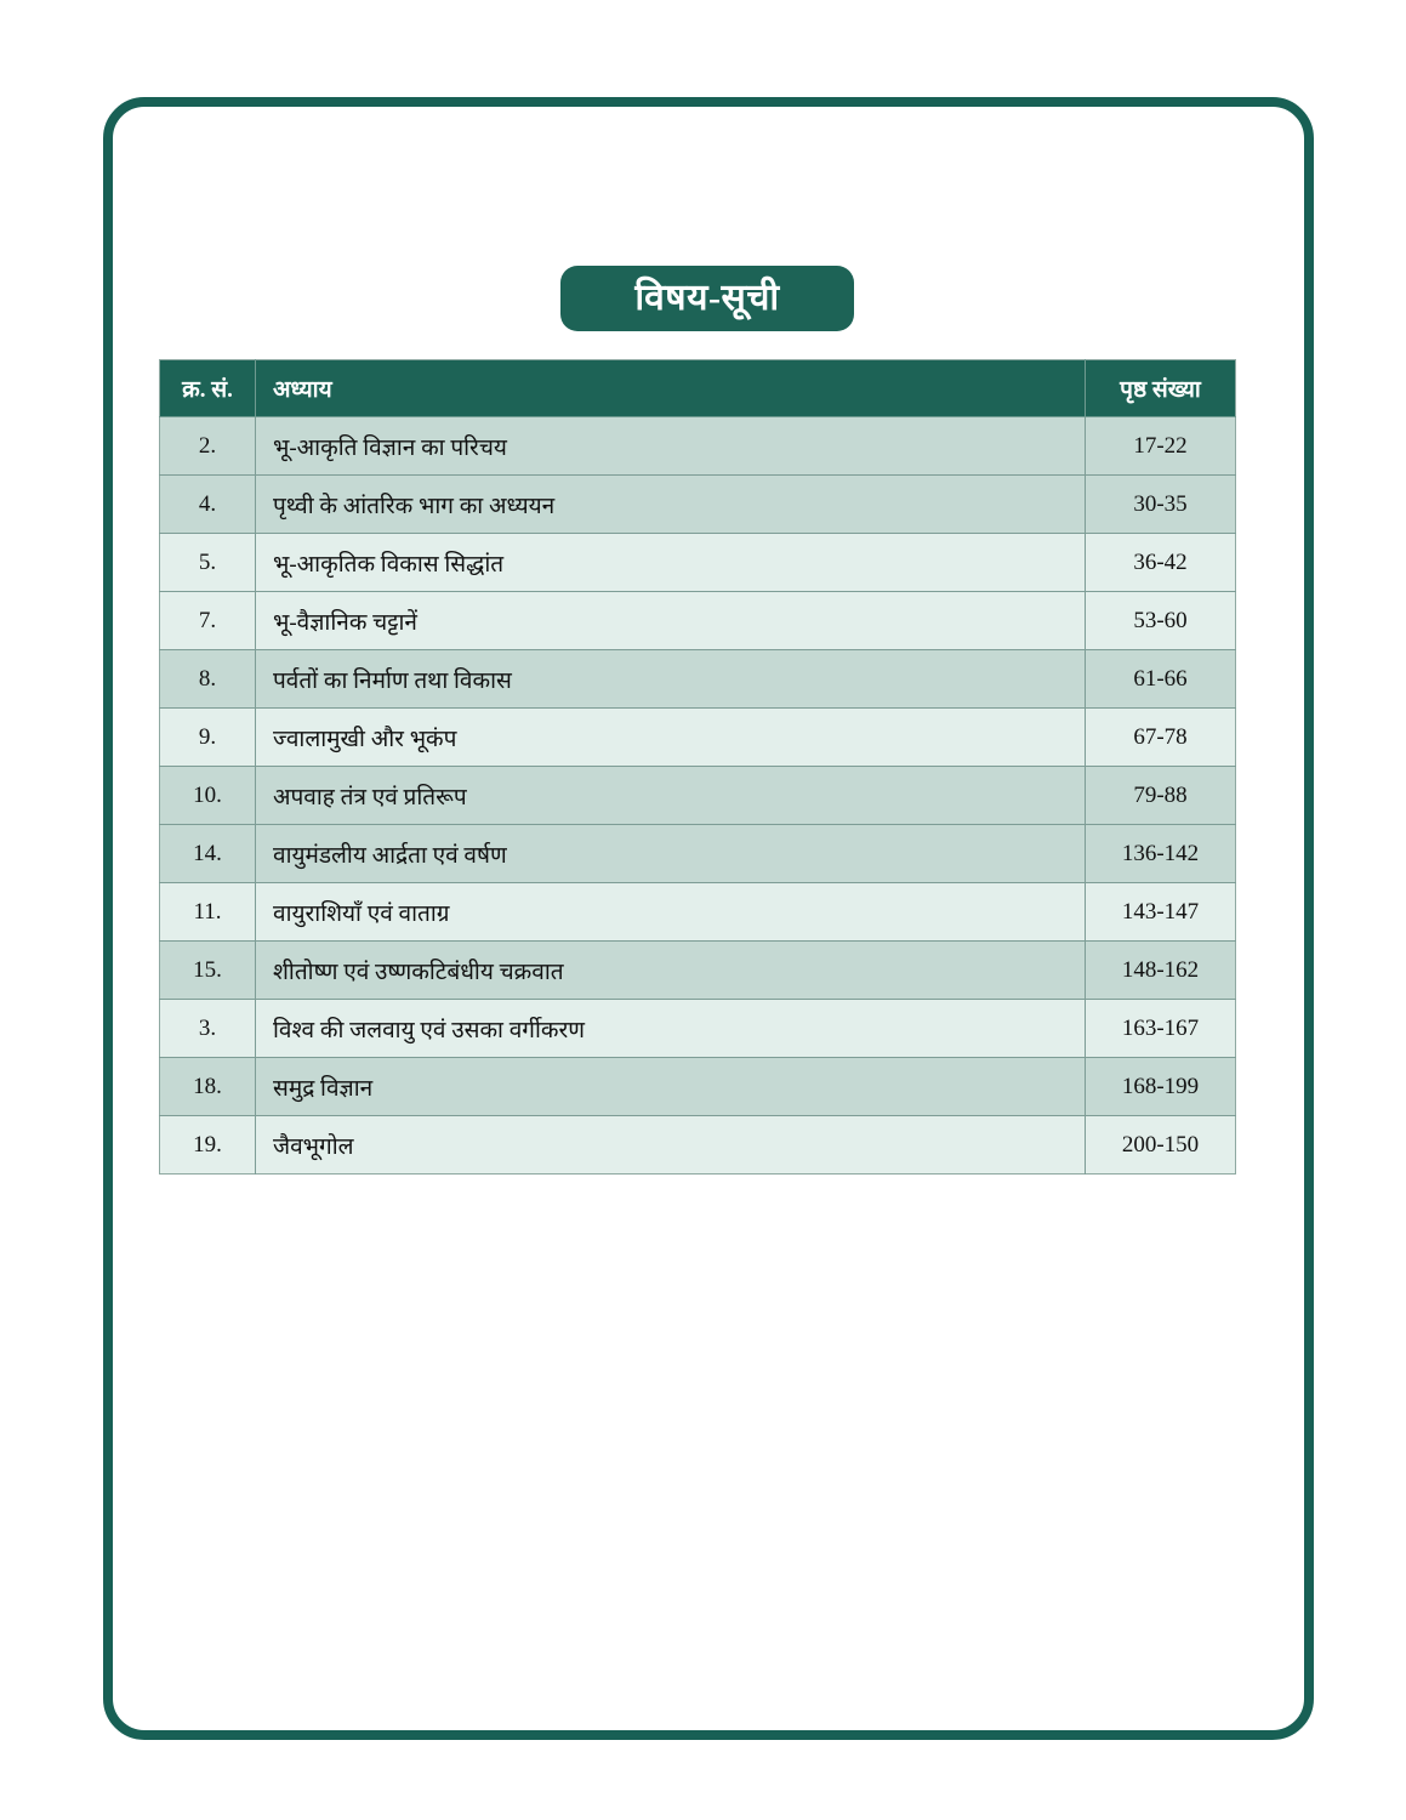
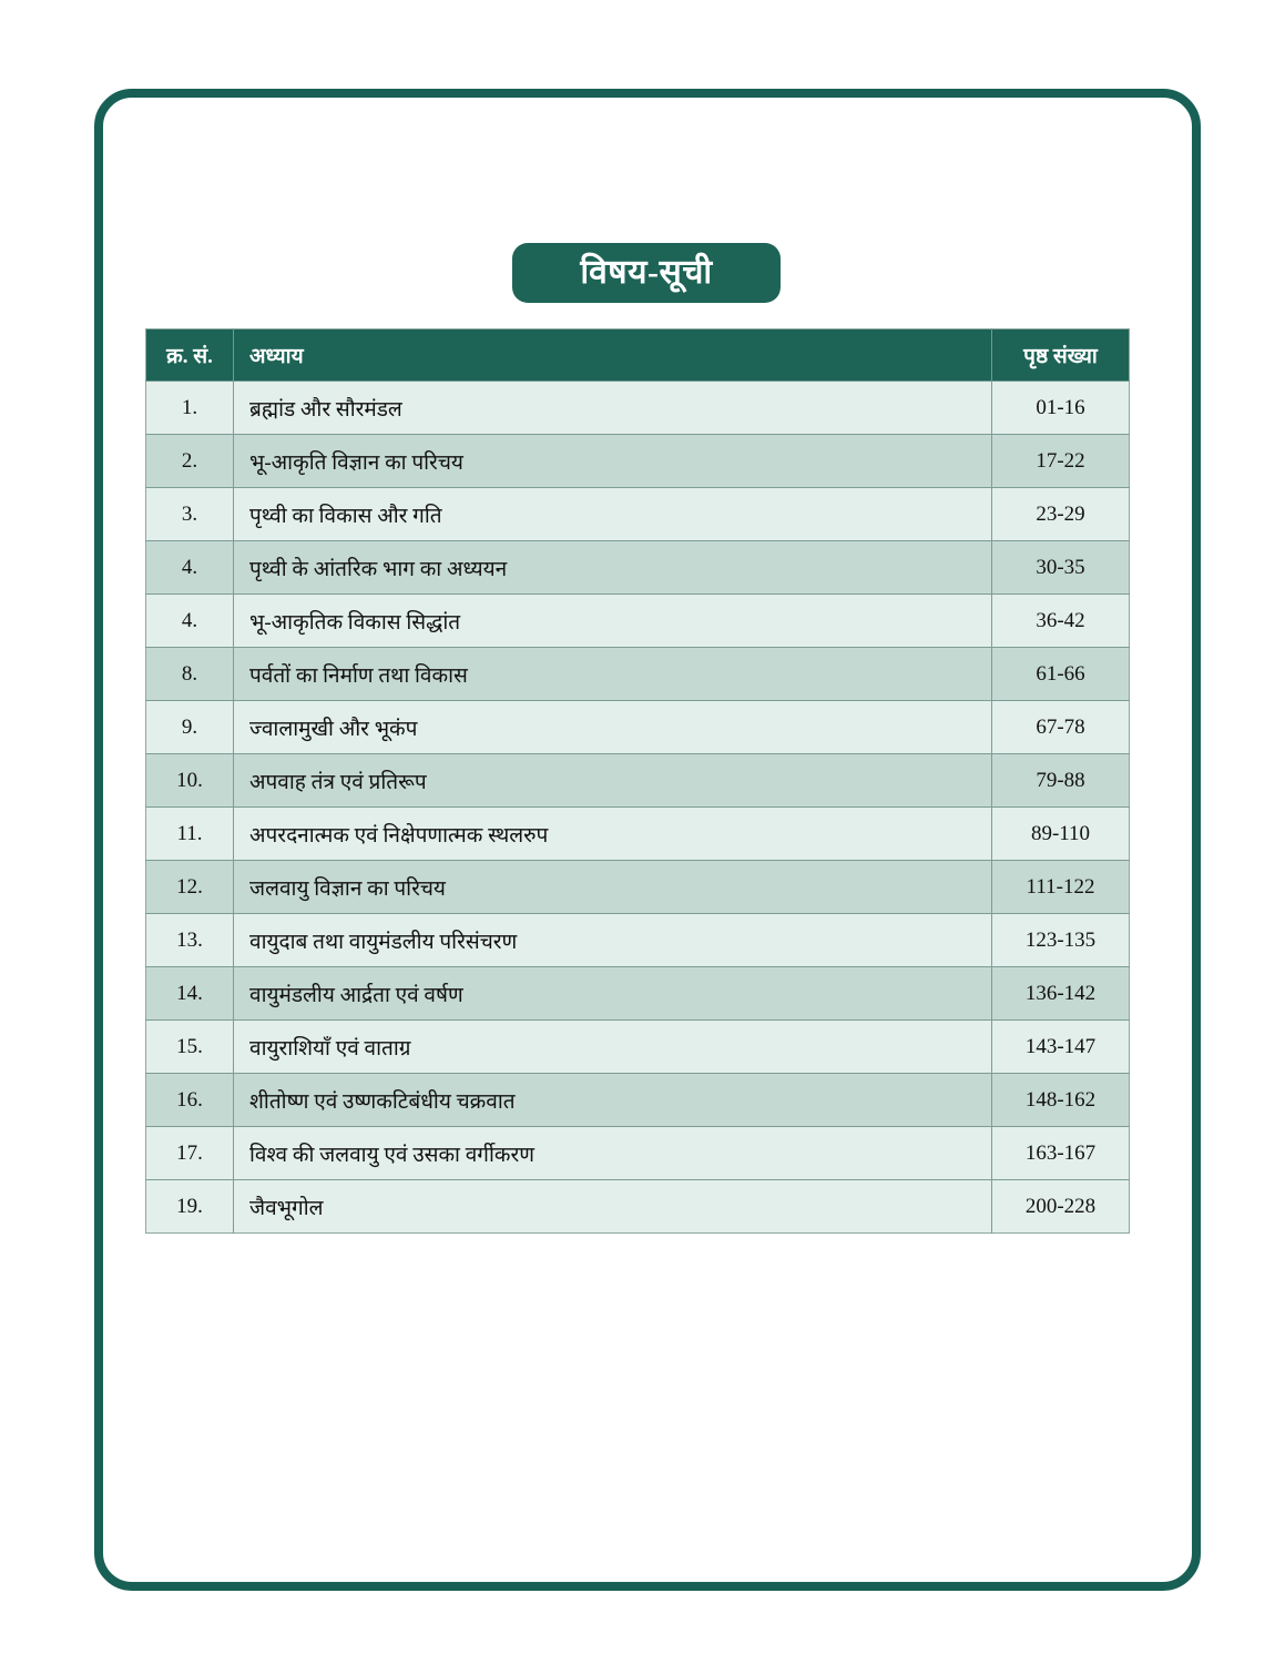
  विषय-सूची
  क्र. सं.	अध्याय	पृष्ठ संख्या
+ 1.	ब्रह्मांड और सौरमंडल	01-16
  2.	भू-आकृति विज्ञान का परिचय	17-22
+ 3.	पृथ्वी का विकास और गति	23-29
  4.	पृथ्वी के आंतरिक भाग का अध्ययन	30-35
- 5.	भू-आकृतिक विकास सिद्धांत	36-42
+ 4.	भू-आकृतिक विकास सिद्धांत	36-42
- 7.	भू-वैज्ञानिक चट्टानें	53-60
  8.	पर्वतों का निर्माण तथा विकास	61-66
  9.	ज्वालामुखी और भूकंप	67-78
  10.	अपवाह तंत्र एवं प्रतिरूप	79-88
+ 11.	अपरदनात्मक एवं निक्षेपणात्मक स्थलरुप	89-110
+ 12.	जलवायु विज्ञान का परिचय	111-122
+ 13.	वायुदाब तथा वायुमंडलीय परिसंचरण	123-135
  14.	वायुमंडलीय आर्द्रता एवं वर्षण	136-142
- 11.	वायुराशियाँ एवं वाताग्र	143-147
+ 15.	वायुराशियाँ एवं वाताग्र	143-147
- 15.	शीतोष्ण एवं उष्णकटिबंधीय चक्रवात	148-162
+ 16.	शीतोष्ण एवं उष्णकटिबंधीय चक्रवात	148-162
- 3.	विश्व की जलवायु एवं उसका वर्गीकरण	163-167
+ 17.	विश्व की जलवायु एवं उसका वर्गीकरण	163-167
- 18.	समुद्र विज्ञान	168-199
- 19.	जैवभूगोल	200-150
+ 19.	जैवभूगोल	200-228
